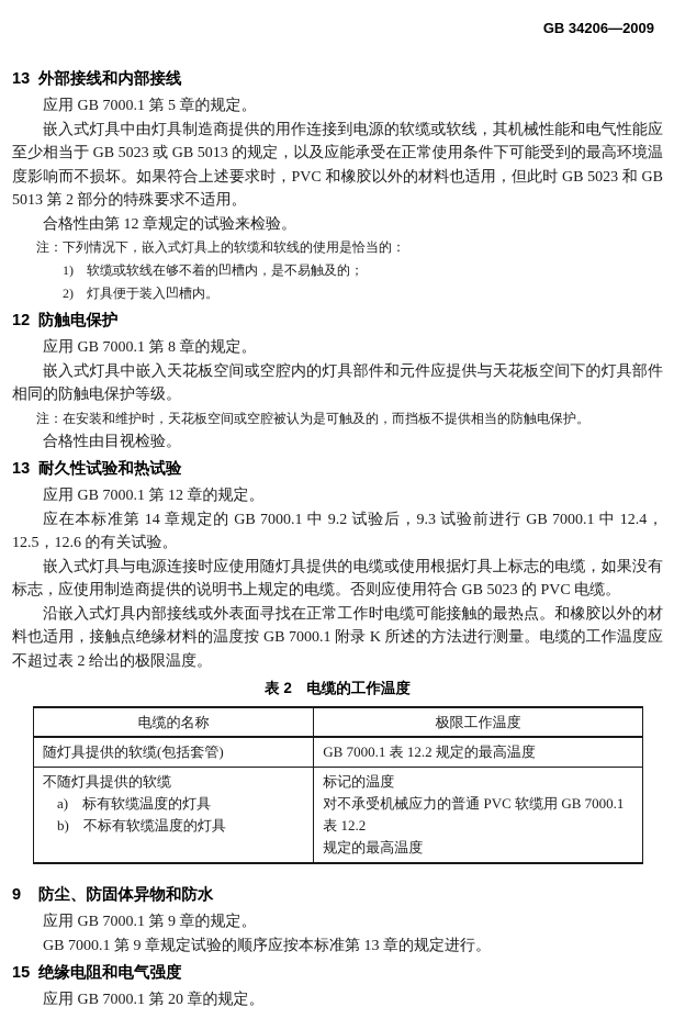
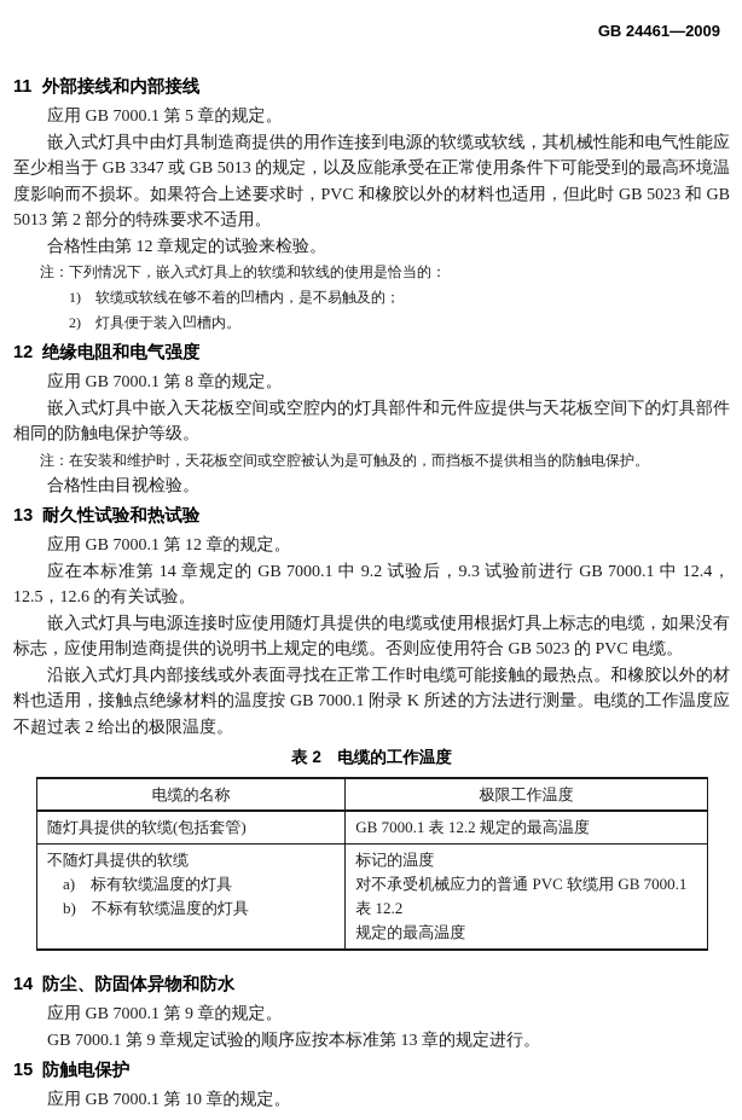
- GB 34206—2009
+ GB 24461—2009
- 13 外部接线和内部接线
+ 11 外部接线和内部接线
  应用 GB 7000.1 第 5 章的规定。
- 嵌入式灯具中由灯具制造商提供的用作连接到电源的软缆或软线，其机械性能和电气性能应至少相当于 GB 5023 或 GB 5013 的规定，以及应能承受在正常使用条件下可能受到的最高环境温度影响而不损坏。如果符合上述要求时，PVC 和橡胶以外的材料也适用，但此时 GB 5023 和 GB 5013 第 2 部分的特殊要求不适用。
+ 嵌入式灯具中由灯具制造商提供的用作连接到电源的软缆或软线，其机械性能和电气性能应至少相当于 GB 3347 或 GB 5013 的规定，以及应能承受在正常使用条件下可能受到的最高环境温度影响而不损坏。如果符合上述要求时，PVC 和橡胶以外的材料也适用，但此时 GB 5023 和 GB 5013 第 2 部分的特殊要求不适用。
  合格性由第 12 章规定的试验来检验。
  注：下列情况下，嵌入式灯具上的软缆和软线的使用是恰当的：
  1) 软缆或软线在够不着的凹槽内，是不易触及的；
  2) 灯具便于装入凹槽内。
- 12 防触电保护
+ 12 绝缘电阻和电气强度
  应用 GB 7000.1 第 8 章的规定。
  嵌入式灯具中嵌入天花板空间或空腔内的灯具部件和元件应提供与天花板空间下的灯具部件相同的防触电保护等级。
  注：在安装和维护时，天花板空间或空腔被认为是可触及的，而挡板不提供相当的防触电保护。
  合格性由目视检验。
  13 耐久性试验和热试验
  应用 GB 7000.1 第 12 章的规定。
  应在本标准第 14 章规定的 GB 7000.1 中 9.2 试验后，9.3 试验前进行 GB 7000.1 中 12.4，12.5，12.6 的有关试验。
  嵌入式灯具与电源连接时应使用随灯具提供的电缆或使用根据灯具上标志的电缆，如果没有标志，应使用制造商提供的说明书上规定的电缆。否则应使用符合 GB 5023 的 PVC 电缆。
  沿嵌入式灯具内部接线或外表面寻找在正常工作时电缆可能接触的最热点。和橡胶以外的材料也适用，接触点绝缘材料的温度按 GB 7000.1 附录 K 所述的方法进行测量。电缆的工作温度应不超过表 2 给出的极限温度。
  表 2 电缆的工作温度
  电缆的名称	极限工作温度
  随灯具提供的软缆(包括套管)	GB 7000.1 表 12.2 规定的最高温度
  不随灯具提供的软缆 a) 标有软缆温度的灯具 b) 不标有软缆温度的灯具	标记的温度 对不承受机械应力的普通 PVC 软缆用 GB 7000.1 表 12.2 规定的最高温度
- 9 防尘、防固体异物和防水
+ 14 防尘、防固体异物和防水
  应用 GB 7000.1 第 9 章的规定。
  GB 7000.1 第 9 章规定试验的顺序应按本标准第 13 章的规定进行。
- 15 绝缘电阻和电气强度
+ 15 防触电保护
- 应用 GB 7000.1 第 20 章的规定。
+ 应用 GB 7000.1 第 10 章的规定。
